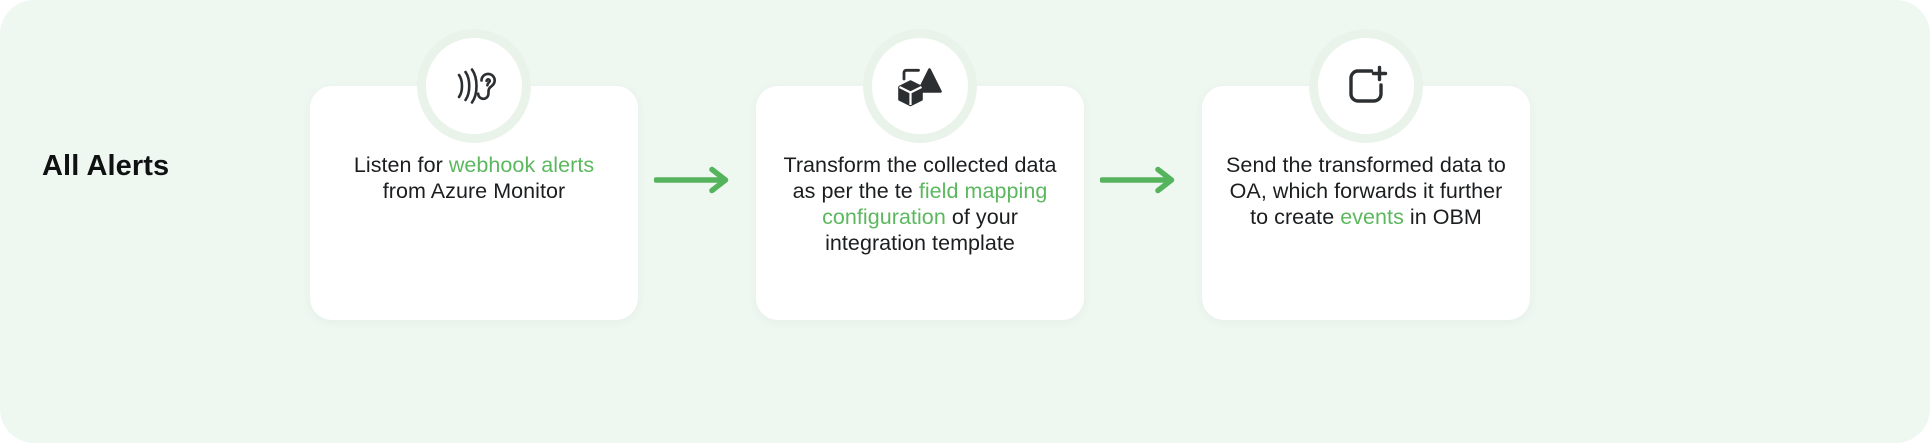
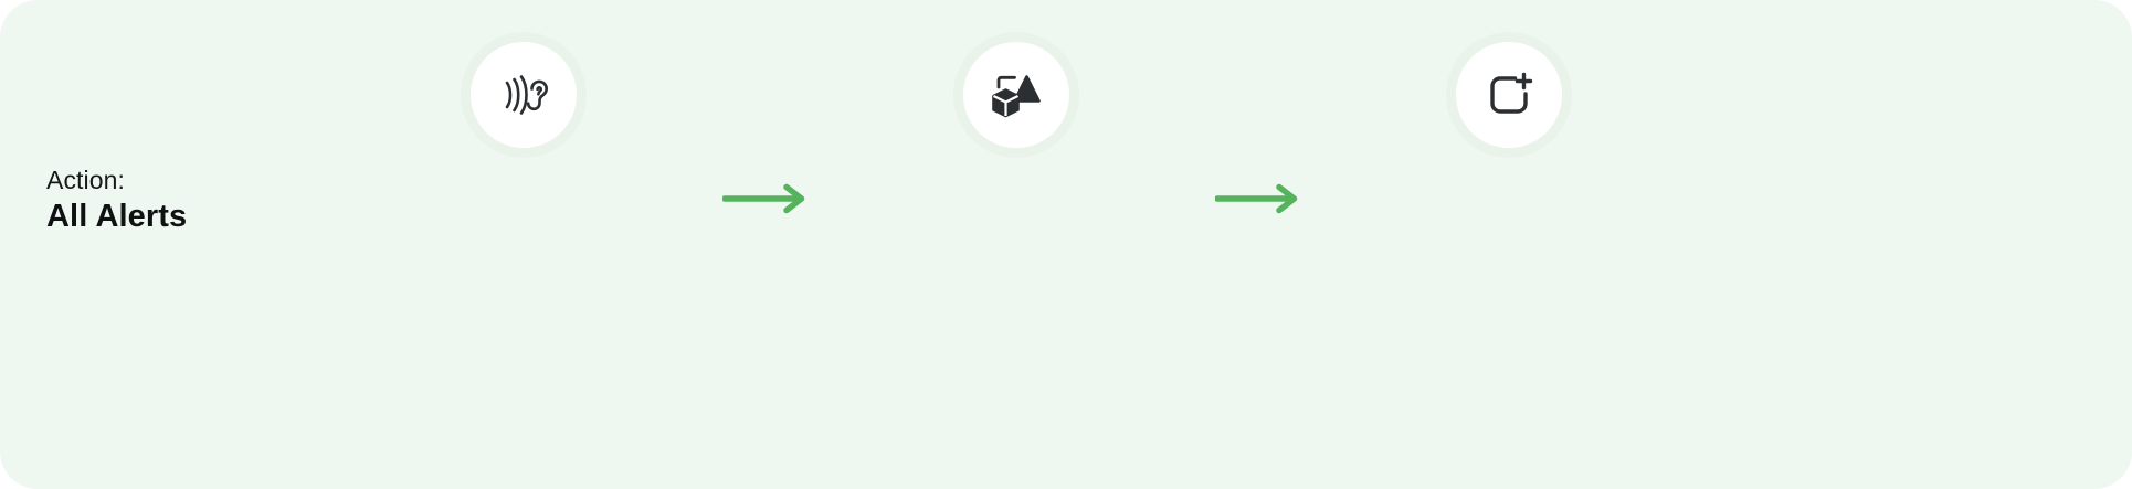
+ Action:
  All Alerts
- Listen for webhook alerts from Azure Monitor
- Transform the collected data as per the te field mapping configuration of your integration template
- Send the transformed data to OA, which forwards it further to create events in OBM
